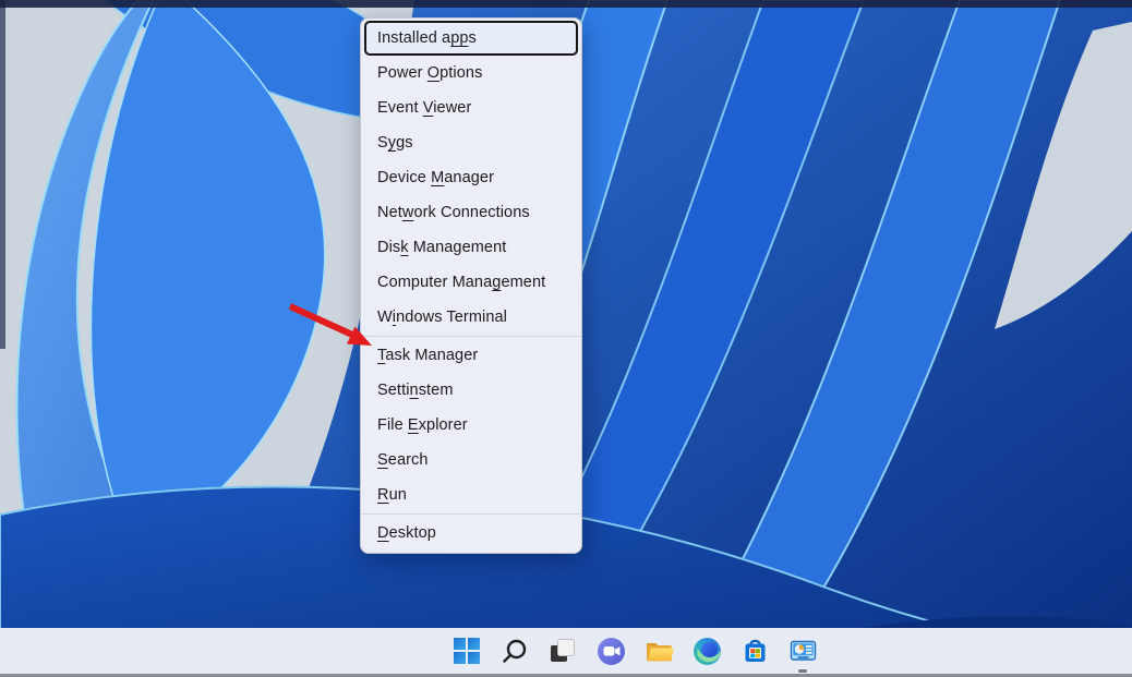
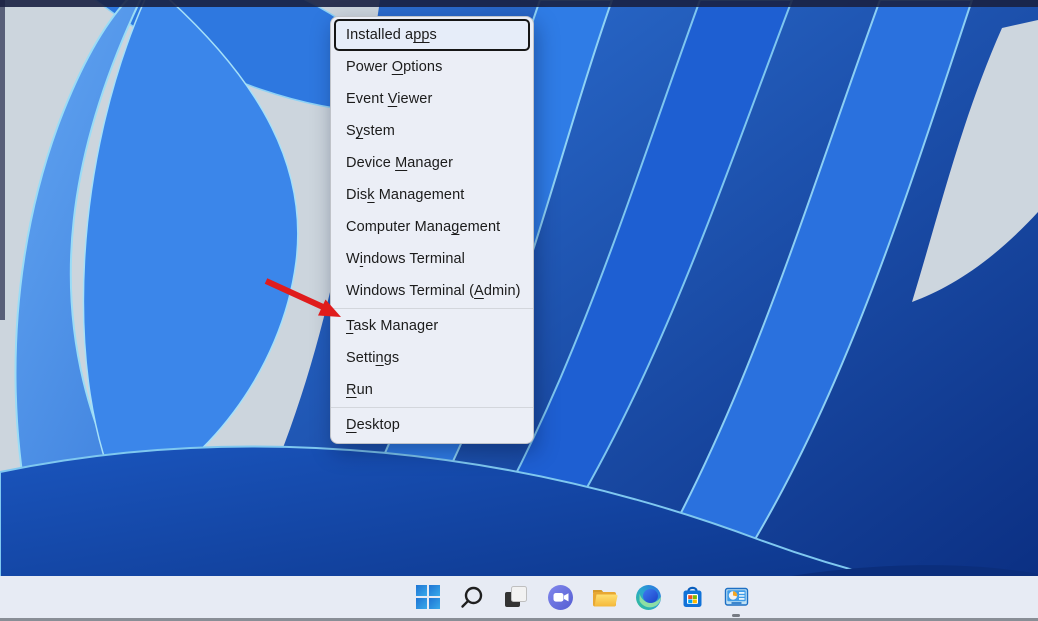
  Installed apps
  Power Options
  Event Viewer
- Sygs
+ System
  Device Manager
- Network Connections
  Disk Management
  Computer Management
  Windows Terminal
+ Windows Terminal (Admin)
  Task Manager
- Settinstem
+ Settings
- File Explorer
- Search
  Run
  Desktop
